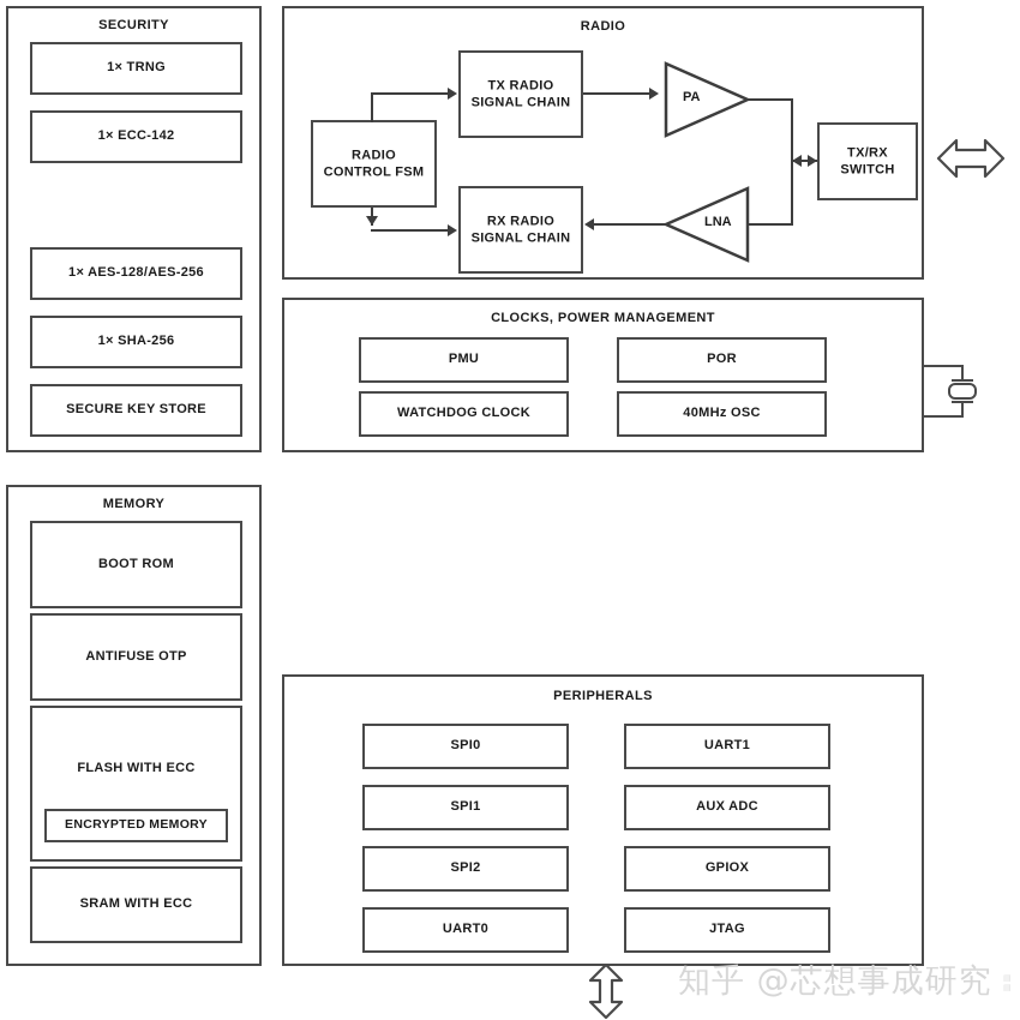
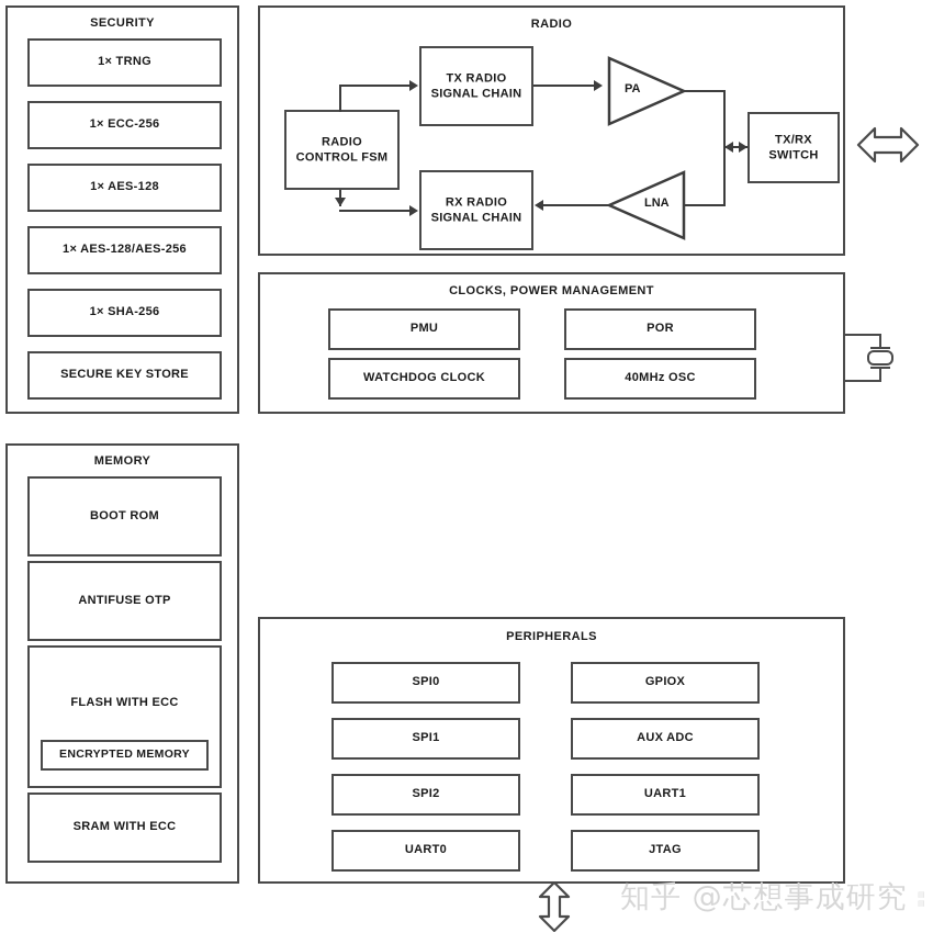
  SECURITY
  1× TRNG
- 1× ECC-142
+ 1× ECC-256
+ 1× AES-128
  1× AES-128/AES-256
  1× SHA-256
  SECURE KEY STORE
  MEMORY
  BOOT ROM
  ANTIFUSE OTP
  FLASH WITH ECC
  ENCRYPTED MEMORY
  SRAM WITH ECC
  RADIO
  RADIO
  CONTROL FSM
  TX RADIO
  SIGNAL CHAIN
  RX RADIO
  SIGNAL CHAIN
  PA
  LNA
  TX/RX
  SWITCH
  CLOCKS, POWER MANAGEMENT
  PMU
  POR
  WATCHDOG CLOCK
  40MHz OSC
  PERIPHERALS
  SPI0
  SPI1
  SPI2
  UART0
- UART1
+ GPIOX
  AUX ADC
- GPIOX
+ UART1
  JTAG
  知乎 @芯想事成研究
